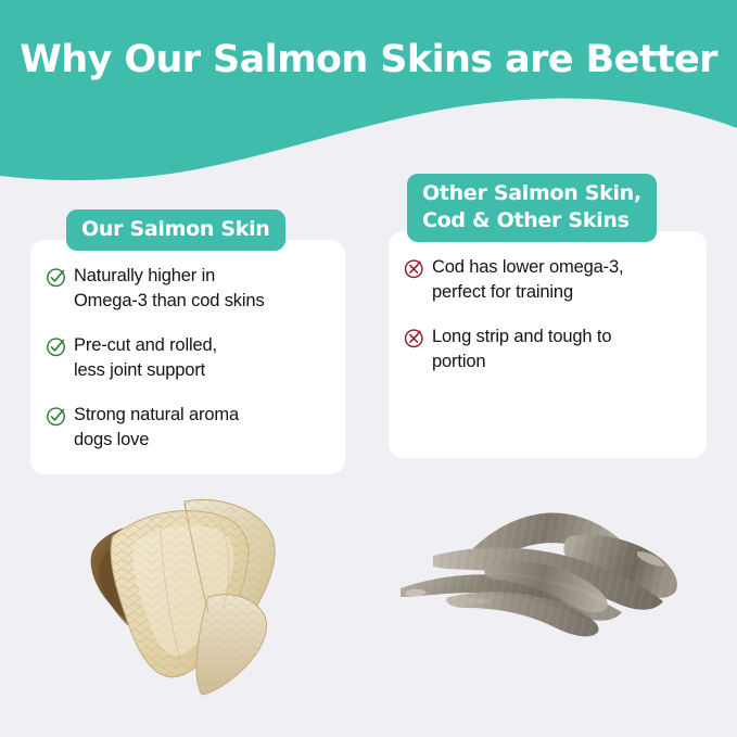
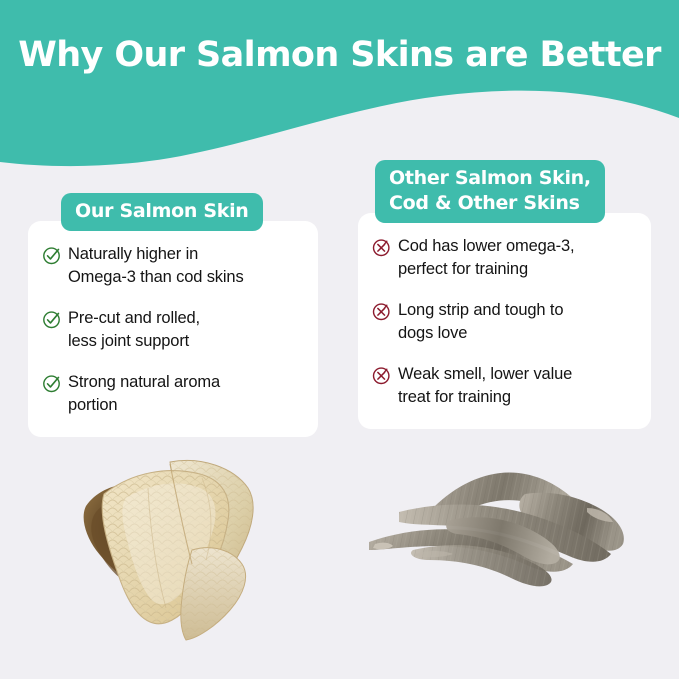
  Why Our Salmon Skins are Better
  Our Salmon Skin
  Naturally higher in
  Omega-3 than cod skins
  Pre-cut and rolled,
  less joint support
  Strong natural aroma
- dogs love
+ portion
  Other Salmon Skin,
  Cod & Other Skins
  Cod has lower omega-3,
  perfect for training
  Long strip and tough to
- portion
+ dogs love
+ Weak smell, lower value
+ treat for training
